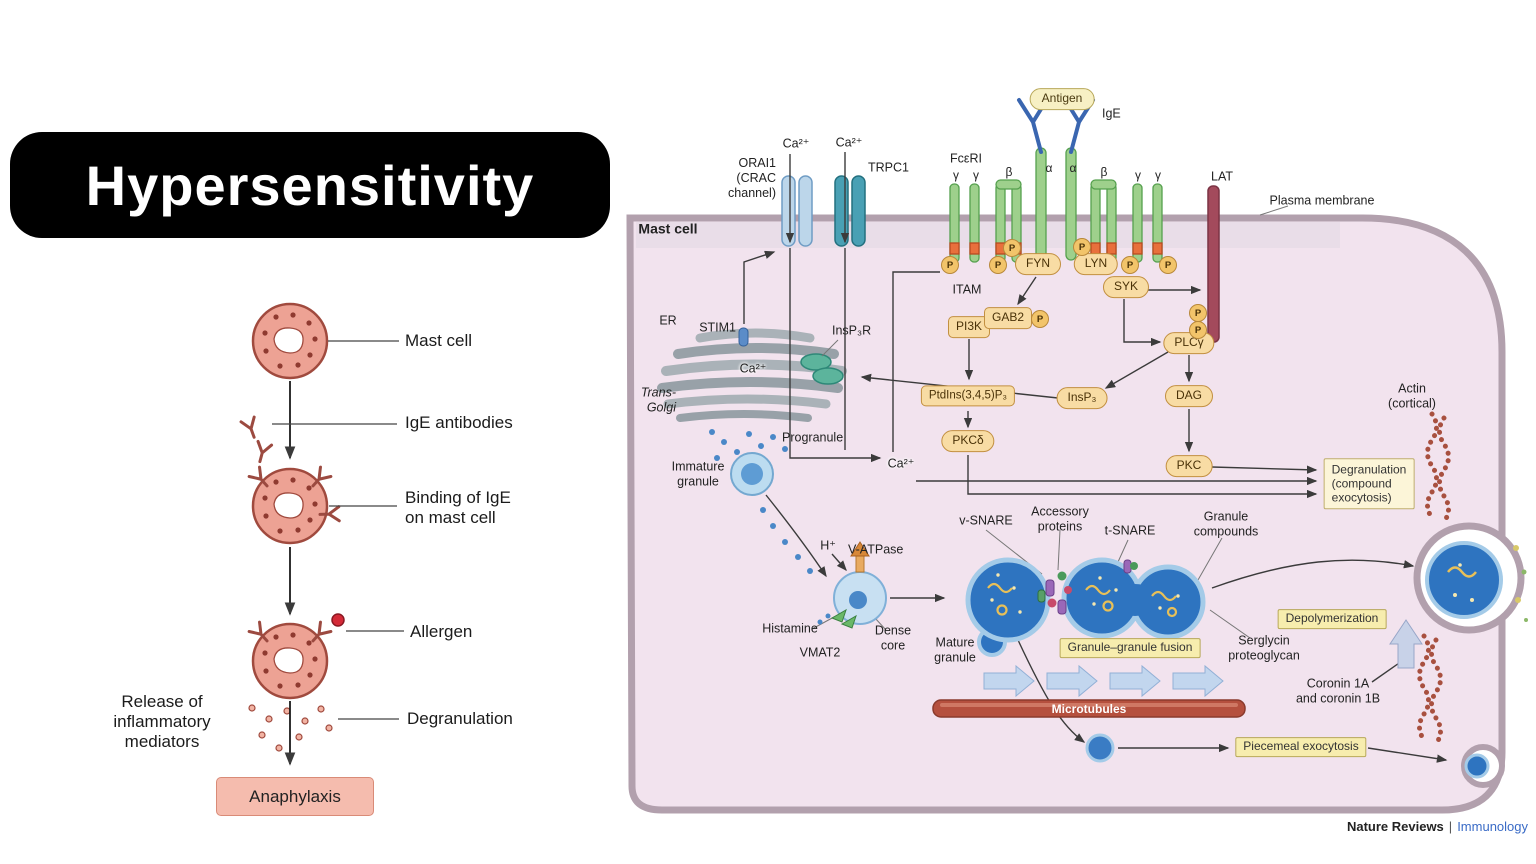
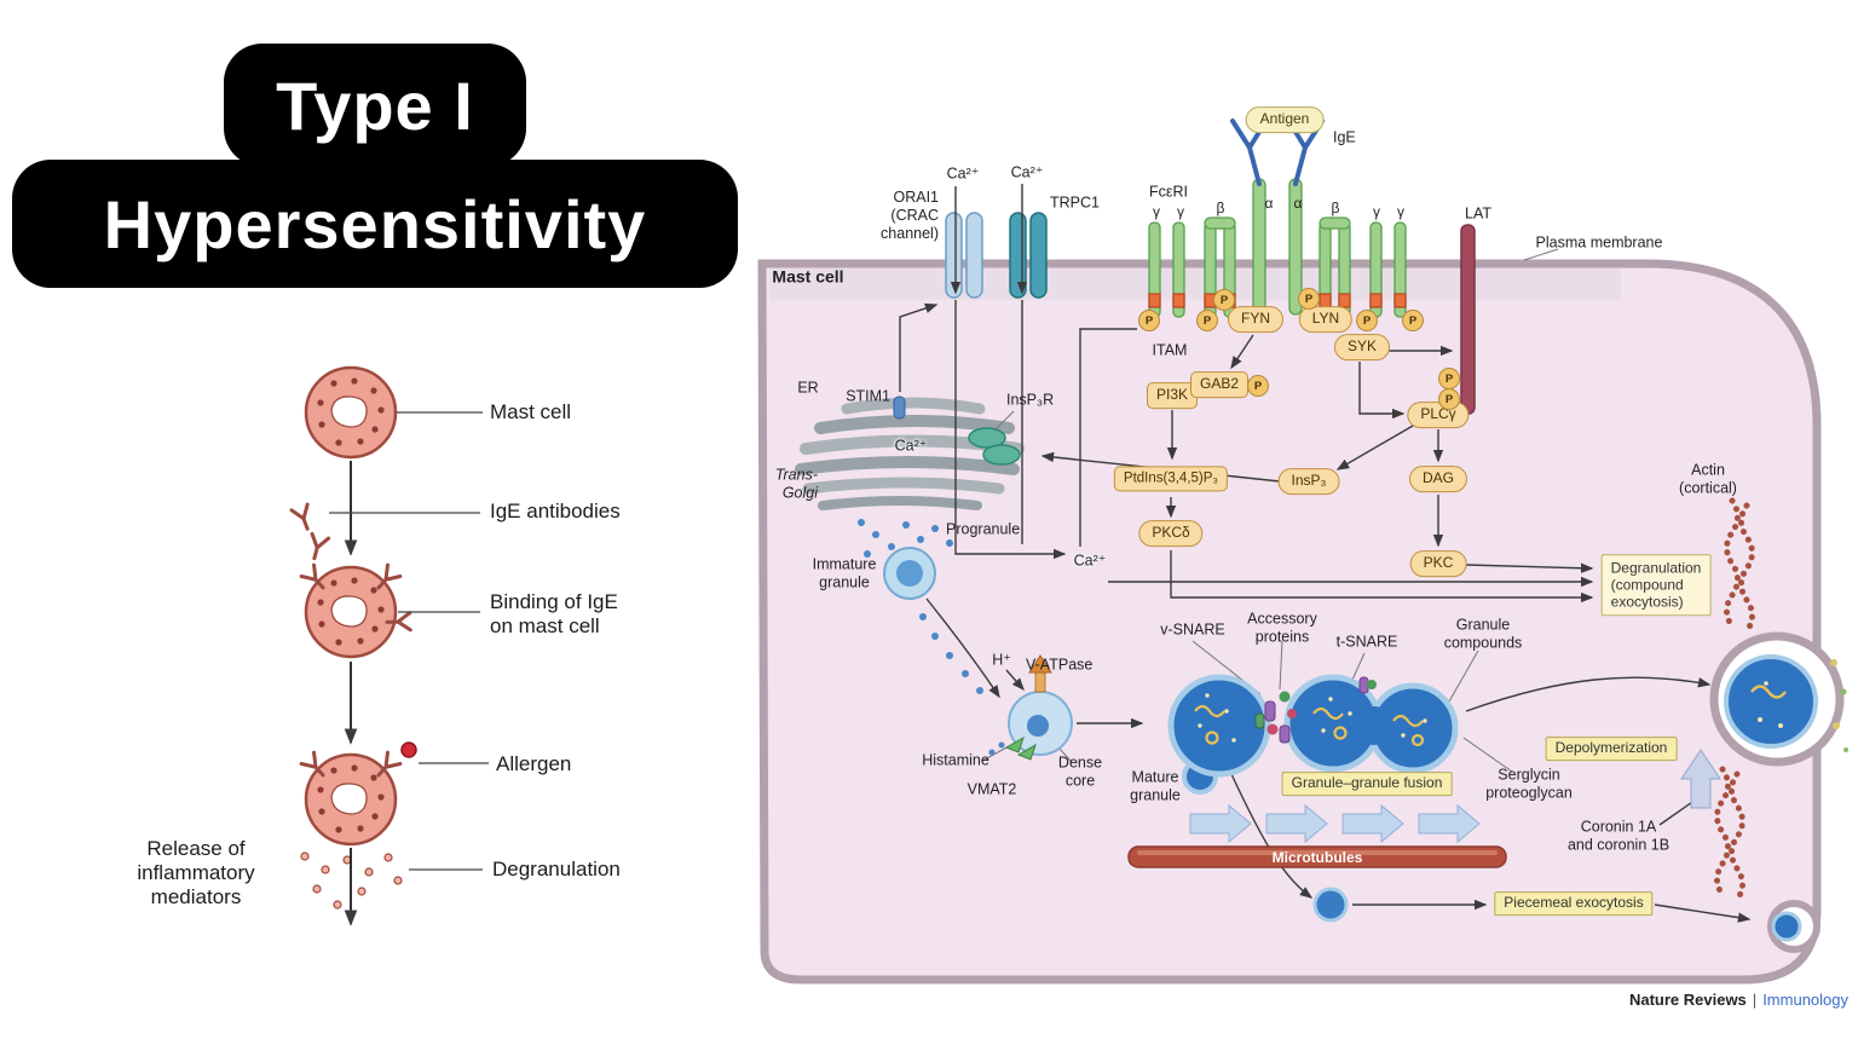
+ Type I
  Hypersensitivity
  Mast cell
  IgE antibodies
  Binding of IgE
  on mast cell
  Allergen
  Degranulation
  Release of
  inflammatory
  mediators
- Anaphylaxis
  Mast cell
  Plasma membrane
  ORAI1
  (CRAC
  channel)
  Ca²⁺
  Ca²⁺
  TRPC1
  FcεRI
  γ
  γ
  β
  α
  α
  β
  γ
  γ
  Antigen
  IgE
  ITAM
  LAT
  FYN
  LYN
  SYK
  PLCγ
  PI3K
  GAB2
  PtdIns(3,4,5)P₃
  InsP₃
  DAG
  PKCδ
  PKC
  P
  P
  P
  P
  P
  P
  P
  P
  P
  ER
  STIM1
  Ca²⁺
  InsP₃R
  Trans-
  Golgi
  Ca²⁺
  Degranulation
  (compound
  exocytosis)
  Progranule
  Immature
  granule
  H⁺
  V-ATPase
  Histamine
  VMAT2
  Dense
  core
  v-SNARE
  Accessory
  proteins
  t-SNARE
  Granule
  compounds
  Mature
  granule
  Granule–granule fusion
  Serglycin
  proteoglycan
  Depolymerization
  Coronin 1A
  and coronin 1B
  Actin
  (cortical)
  Microtubules
  Piecemeal exocytosis
  Nature Reviews | Immunology
